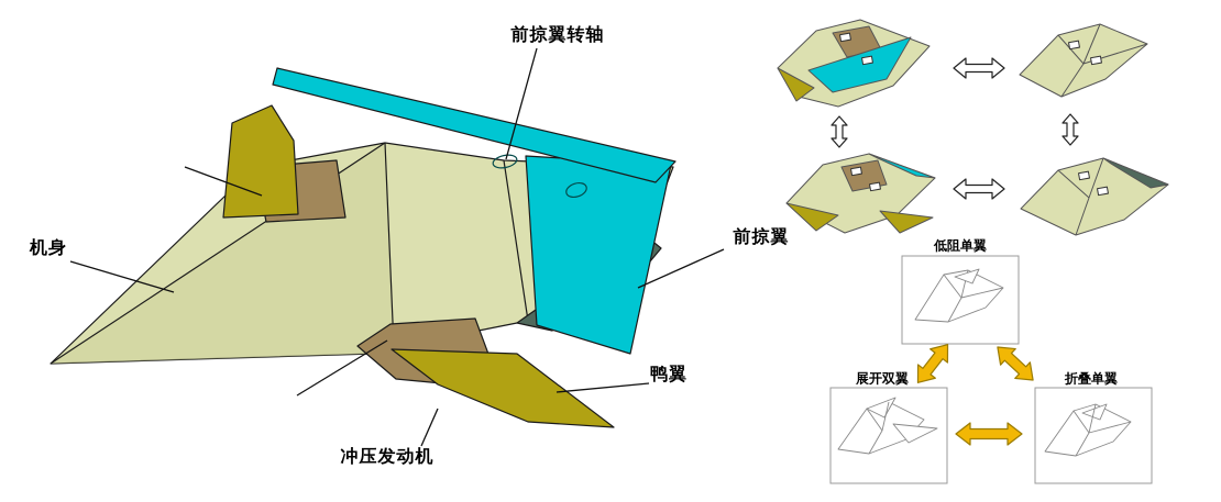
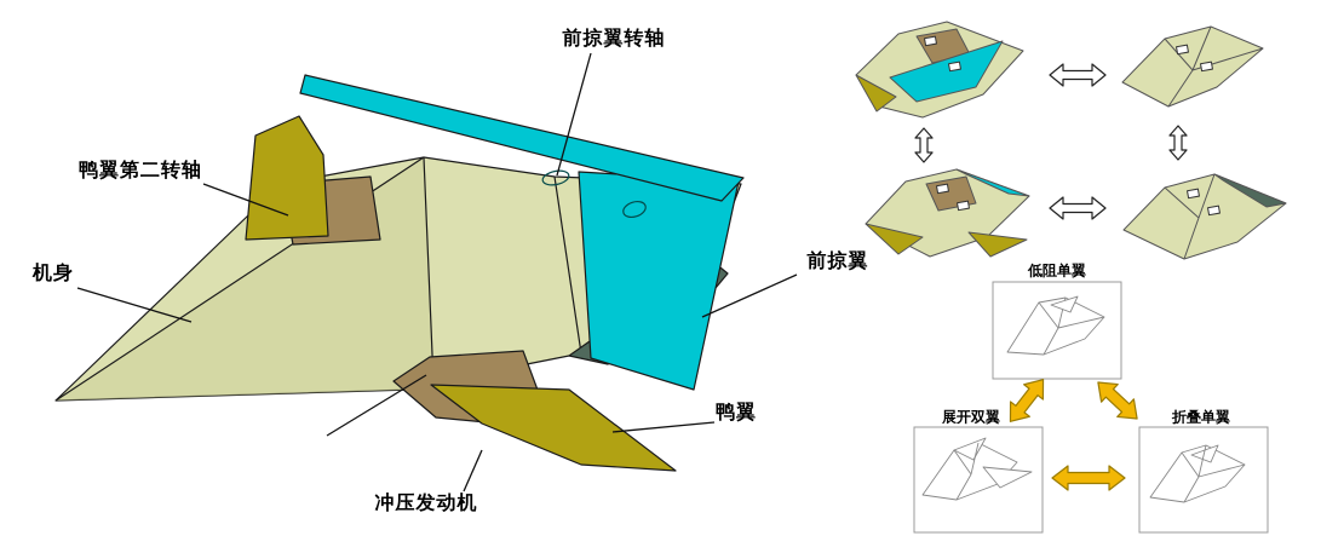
  前掠翼转轴
+ 鸭翼第二转轴
  机身
  前掠翼
  鸭翼
  冲压发动机
  低阻单翼
  展开双翼
  折叠单翼
